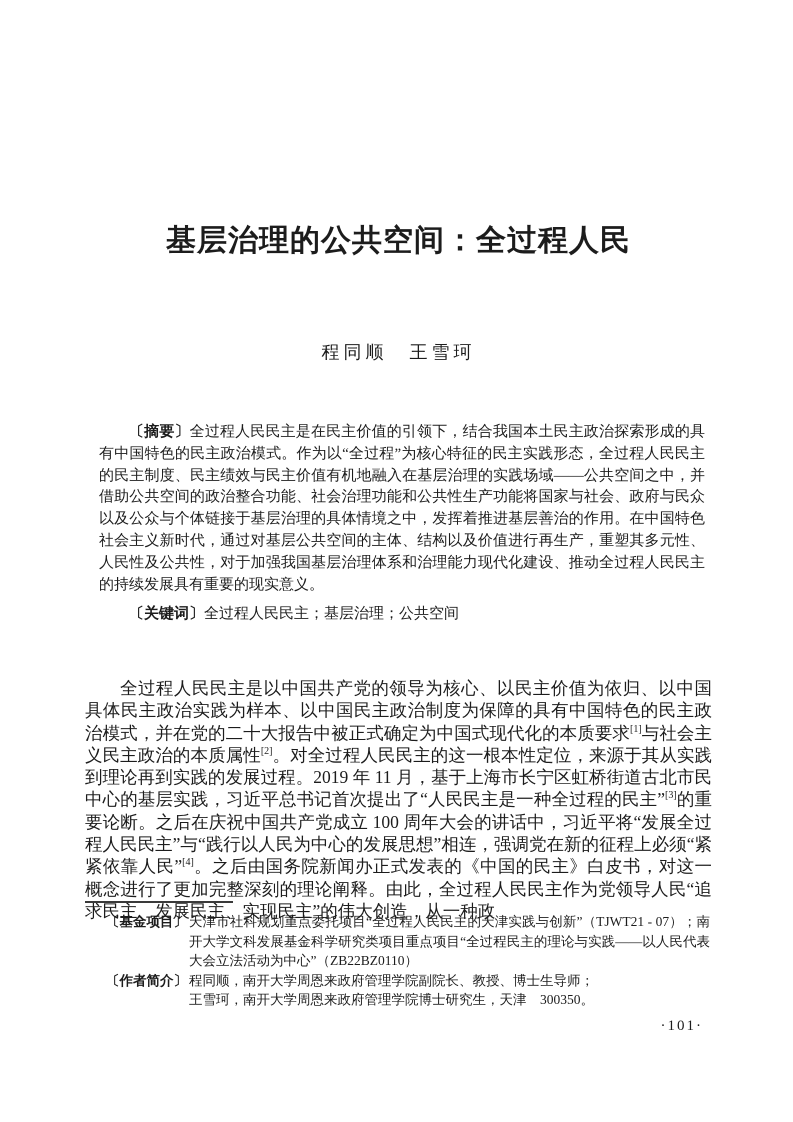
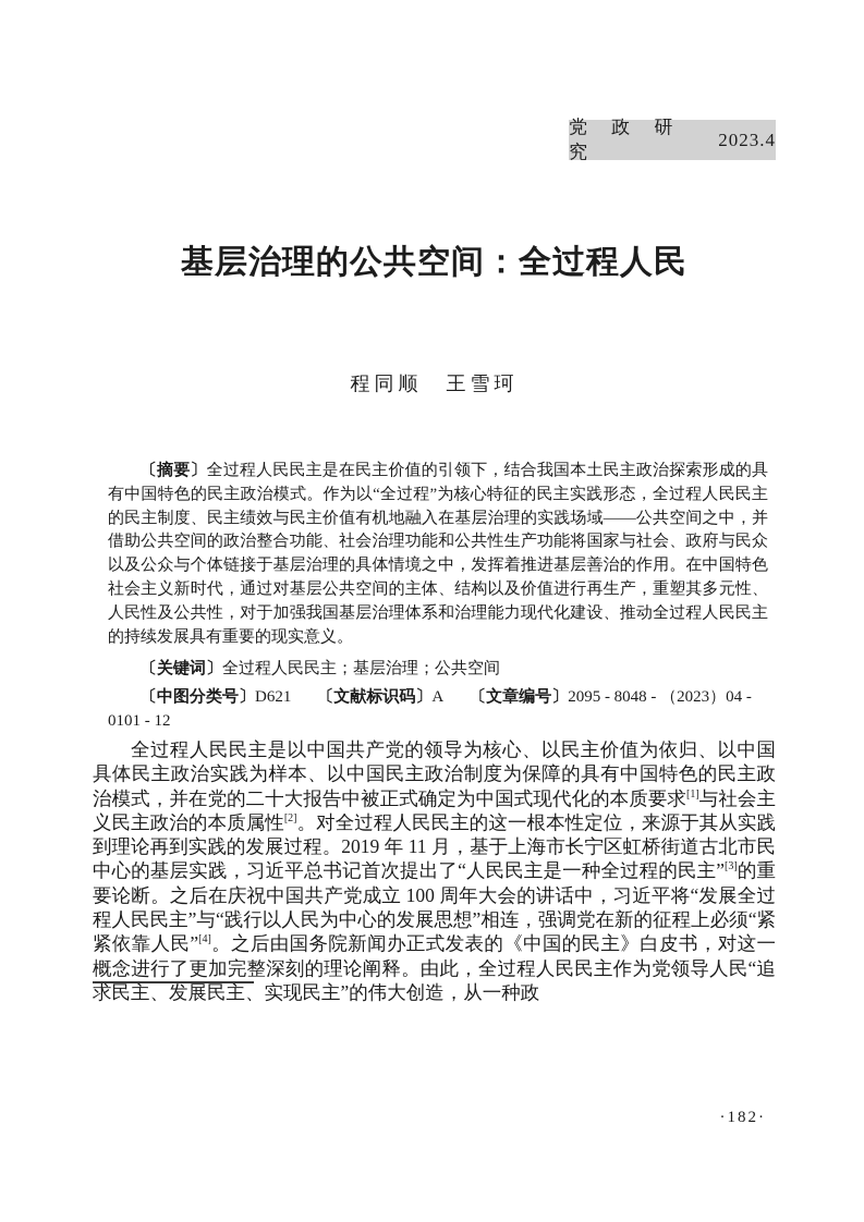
+ 党 政 研 究
+ 2023.4
  基层治理的公共空间：全过程人民
  程同顺 王雪珂
  〔摘要〕全过程人民民主是在民主价值的引领下，结合我国本土民主政治探索形成的具有中国特色的民主政治模式。作为以“全过程”为核心特征的民主实践形态，全过程人民民主的民主制度、民主绩效与民主价值有机地融入在基层治理的实践场域——公共空间之中，并借助公共空间的政治整合功能、社会治理功能和公共性生产功能将国家与社会、政府与民众以及公众与个体链接于基层治理的具体情境之中，发挥着推进基层善治的作用。在中国特色社会主义新时代，通过对基层公共空间的主体、结构以及价值进行再生产，重塑其多元性、人民性及公共性，对于加强我国基层治理体系和治理能力现代化建设、推动全过程人民民主的持续发展具有重要的现实意义。
  〔关键词〕全过程人民民主；基层治理；公共空间
+ 〔中图分类号〕D621 〔文献标识码〕A 〔文章编号〕2095 - 8048 - （2023）04 - 0101 - 12
  全过程人民民主是以中国共产党的领导为核心、以民主价值为依归、以中国具体民主政治实践为样本、以中国民主政治制度为保障的具有中国特色的民主政治模式，并在党的二十大报告中被正式确定为中国式现代化的本质要求[1]与社会主义民主政治的本质属性[2]。对全过程人民民主的这一根本性定位，来源于其从实践到理论再到实践的发展过程。2019 年 11 月，基于上海市长宁区虹桥街道古北市民中心的基层实践，习近平总书记首次提出了“人民民主是一种全过程的民主”[3]的重要论断。之后在庆祝中国共产党成立 100 周年大会的讲话中，习近平将“发展全过程人民民主”与“践行以人民为中心的发展思想”相连，强调党在新的征程上必须“紧紧依靠人民”[4]。之后由国务院新闻办正式发表的《中国的民主》白皮书，对这一概念进行了更加完整深刻的理论阐释。由此，全过程人民民主作为党领导人民“追求民主、发展民主、实现民主”的伟大创造，从一种政
- 〔基金项目〕
- 天津市社科规划重点委托项目“全过程人民民主的天津实践与创新”（TJWT21 - 07）；南开大学文科发展基金科学研究类项目重点项目“全过程民主的理论与实践——以人民代表大会立法活动为中心”（ZB22BZ0110）
- 〔作者简介〕
- 程同顺，南开大学周恩来政府管理学院副院长、教授、博士生导师；
- 王雪珂，南开大学周恩来政府管理学院博士研究生，天津 300350。
- ·101·
+ ·182·
